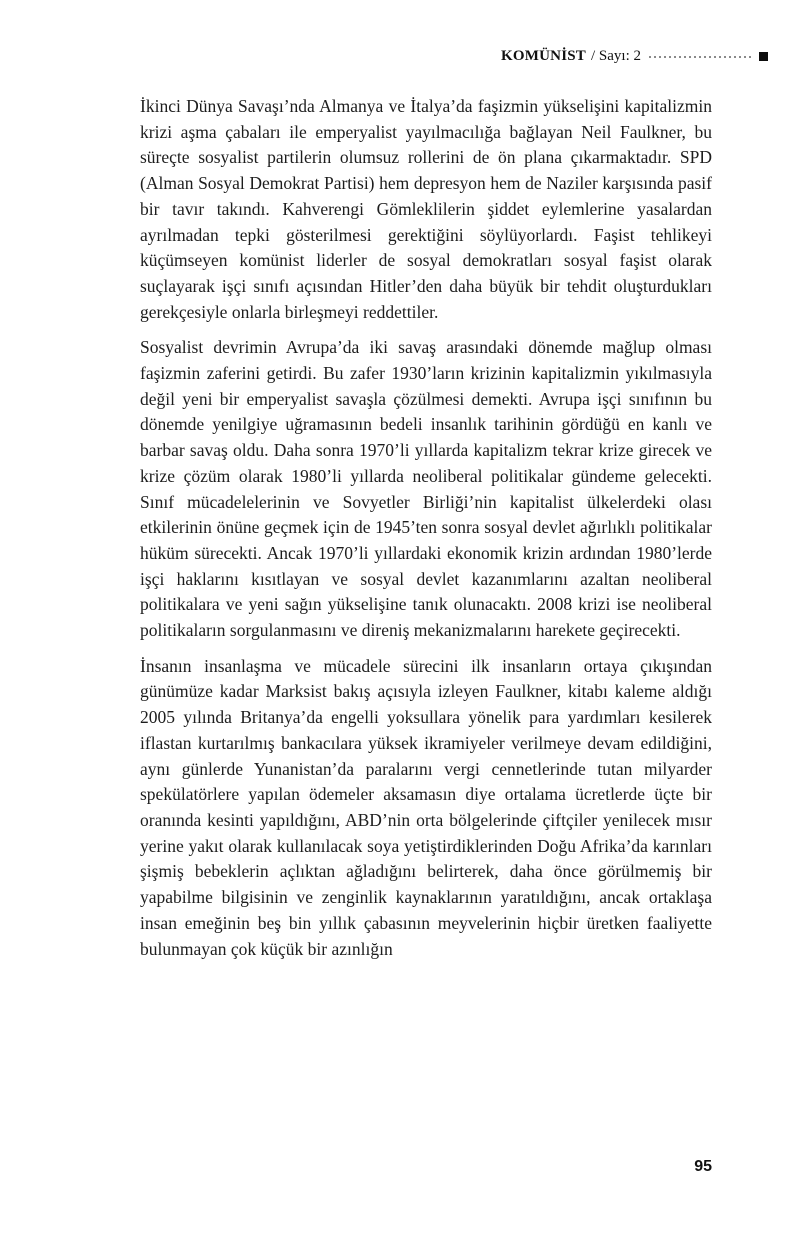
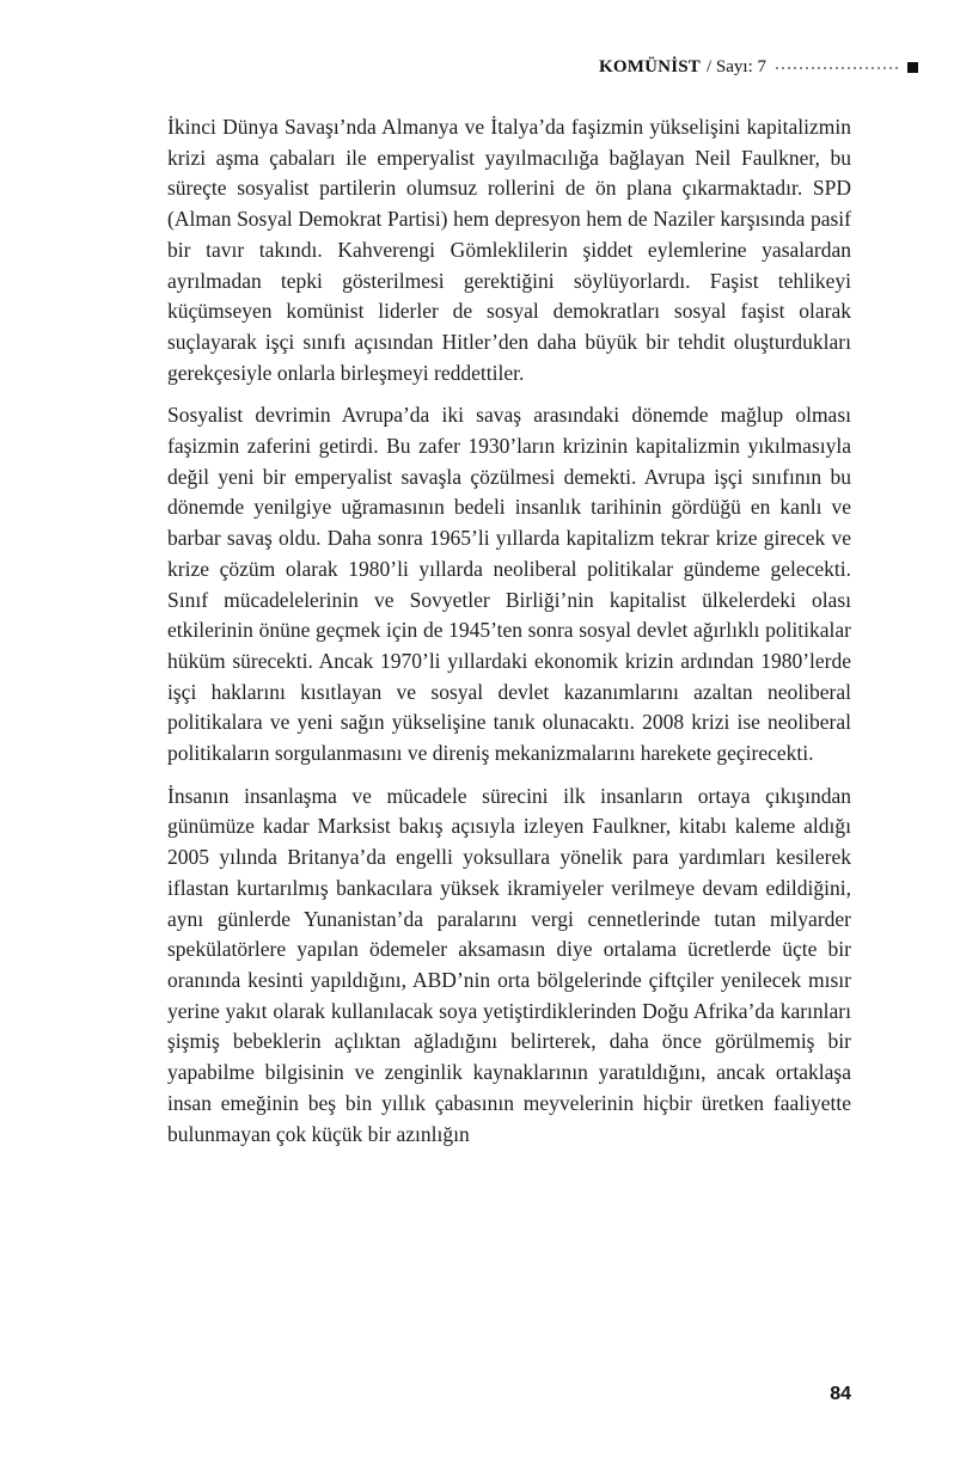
  KOMÜNİST
- / Sayı: 2
+ / Sayı: 7
  İkinci Dünya Savaşı’nda Almanya ve İtalya’da faşizmin yükselişini kapitalizmin krizi aşma çabaları ile emperyalist yayılmacılığa bağlayan Neil Faulkner, bu süreçte sosyalist partilerin olumsuz rollerini de ön plana çıkarmaktadır. SPD (Alman Sosyal Demokrat Partisi) hem depresyon hem de Naziler karşısında pasif bir tavır takındı. Kahverengi Gömleklilerin şiddet eylemlerine yasalardan ayrılmadan tepki gösterilmesi gerektiğini söylüyorlardı. Faşist tehlikeyi küçümseyen komünist liderler de sosyal demokratları sosyal faşist olarak suçlayarak işçi sınıfı açısından Hitler’den daha büyük bir tehdit oluşturdukları gerekçesiyle onlarla birleşmeyi reddettiler.
- Sosyalist devrimin Avrupa’da iki savaş arasındaki dönemde mağlup olması faşizmin zaferini getirdi. Bu zafer 1930’ların krizinin kapitalizmin yıkılmasıyla değil yeni bir emperyalist savaşla çözülmesi demekti. Avrupa işçi sınıfının bu dönemde yenilgiye uğramasının bedeli insanlık tarihinin gördüğü en kanlı ve barbar savaş oldu. Daha sonra 1970’li yıllarda kapitalizm tekrar krize girecek ve krize çözüm olarak 1980’li yıllarda neoliberal politikalar gündeme gelecekti. Sınıf mücadelelerinin ve Sovyetler Birliği’nin kapitalist ülkelerdeki olası etkilerinin önüne geçmek için de 1945’ten sonra sosyal devlet ağırlıklı politikalar hüküm sürecekti. Ancak 1970’li yıllardaki ekonomik krizin ardından 1980’lerde işçi haklarını kısıtlayan ve sosyal devlet kazanımlarını azaltan neoliberal politikalara ve yeni sağın yükselişine tanık olunacaktı. 2008 krizi ise neoliberal politikaların sorgulanmasını ve direniş mekanizmalarını harekete geçirecekti.
+ Sosyalist devrimin Avrupa’da iki savaş arasındaki dönemde mağlup olması faşizmin zaferini getirdi. Bu zafer 1930’ların krizinin kapitalizmin yıkılmasıyla değil yeni bir emperyalist savaşla çözülmesi demekti. Avrupa işçi sınıfının bu dönemde yenilgiye uğramasının bedeli insanlık tarihinin gördüğü en kanlı ve barbar savaş oldu. Daha sonra 1965’li yıllarda kapitalizm tekrar krize girecek ve krize çözüm olarak 1980’li yıllarda neoliberal politikalar gündeme gelecekti. Sınıf mücadelelerinin ve Sovyetler Birliği’nin kapitalist ülkelerdeki olası etkilerinin önüne geçmek için de 1945’ten sonra sosyal devlet ağırlıklı politikalar hüküm sürecekti. Ancak 1970’li yıllardaki ekonomik krizin ardından 1980’lerde işçi haklarını kısıtlayan ve sosyal devlet kazanımlarını azaltan neoliberal politikalara ve yeni sağın yükselişine tanık olunacaktı. 2008 krizi ise neoliberal politikaların sorgulanmasını ve direniş mekanizmalarını harekete geçirecekti.
  İnsanın insanlaşma ve mücadele sürecini ilk insanların ortaya çıkışından günümüze kadar Marksist bakış açısıyla izleyen Faulkner, kitabı kaleme aldığı 2005 yılında Britanya’da engelli yoksullara yönelik para yardımları kesilerek iflastan kurtarılmış bankacılara yüksek ikramiyeler verilmeye devam edildiğini, aynı günlerde Yunanistan’da paralarını vergi cennetlerinde tutan milyarder spekülatörlere yapılan ödemeler aksamasın diye ortalama ücretlerde üçte bir oranında kesinti yapıldığını, ABD’nin orta bölgelerinde çiftçiler yenilecek mısır yerine yakıt olarak kullanılacak soya yetiştirdiklerinden Doğu Afrika’da karınları şişmiş bebeklerin açlıktan ağladığını belirterek, daha önce görülmemiş bir yapabilme bilgisinin ve zenginlik kaynaklarının yaratıldığını, ancak ortaklaşa insan emeğinin beş bin yıllık çabasının meyvelerinin hiçbir üretken faaliyette bulunmayan çok küçük bir azınlığın
- 95
+ 84
